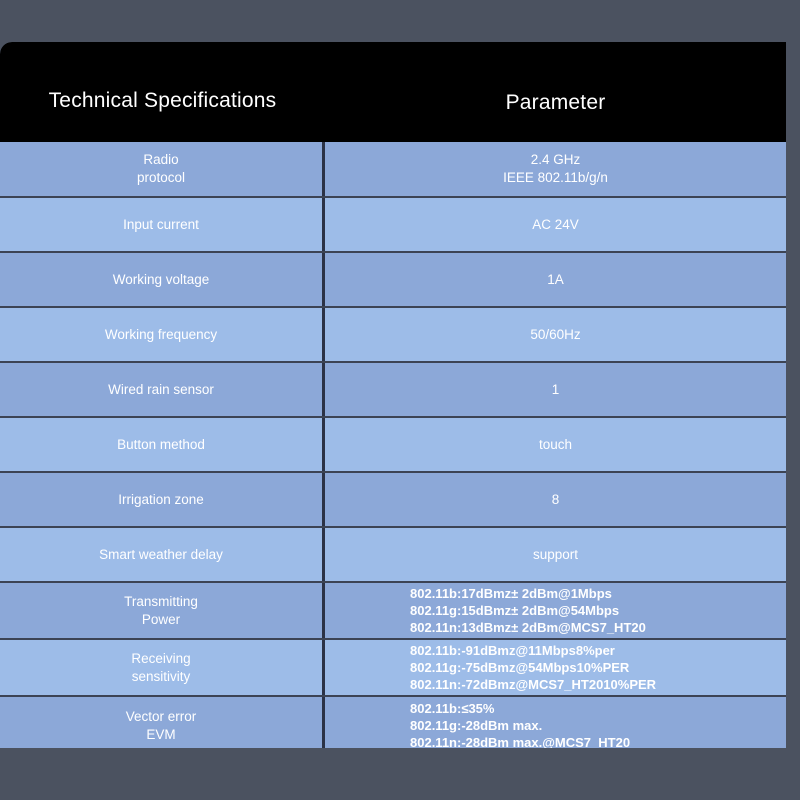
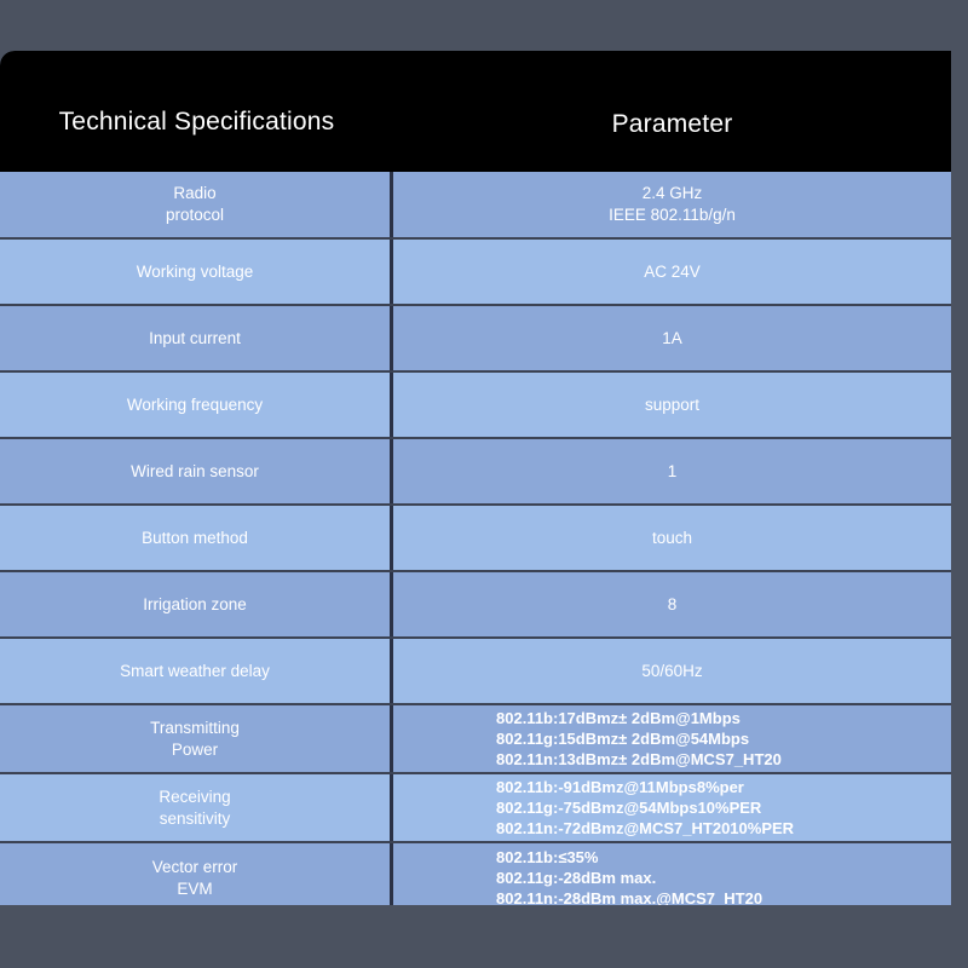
  Technical Specifications
  Parameter
  Radio
  protocol
  2.4 GHz
  IEEE 802.11b/g/n
- Input current
+ Working voltage
  AC 24V
- Working voltage
+ Input current
  1A
  Working frequency
- 50/60Hz
+ support
  Wired rain sensor
  1
  Button method
  touch
  Irrigation zone
  8
  Smart weather delay
- support
+ 50/60Hz
  Transmitting
  Power
  802.11b:17dBmz± 2dBm@1Mbps
  802.11g:15dBmz± 2dBm@54Mbps
  802.11n:13dBmz± 2dBm@MCS7_HT20
  Receiving
  sensitivity
  802.11b:-91dBmz@11Mbps8%per
  802.11g:-75dBmz@54Mbps10%PER
  802.11n:-72dBmz@MCS7_HT2010%PER
  Vector error
  EVM
  802.11b:≤35%
  802.11g:-28dBm max.
  802.11n:-28dBm max.@MCS7_HT20
